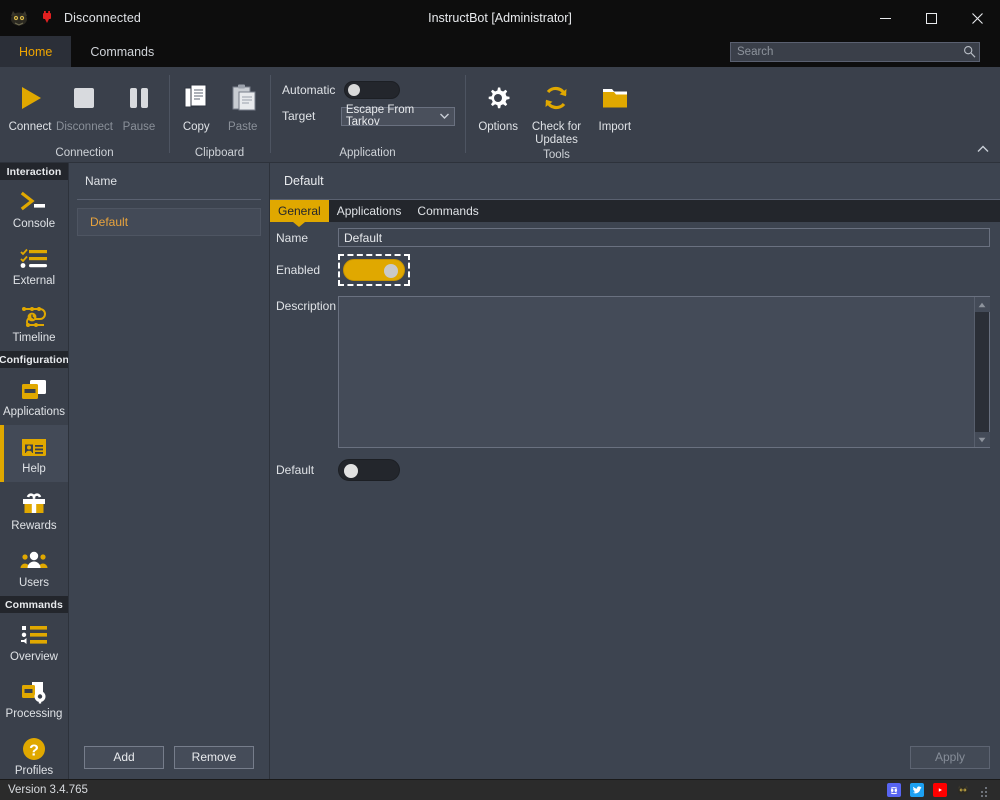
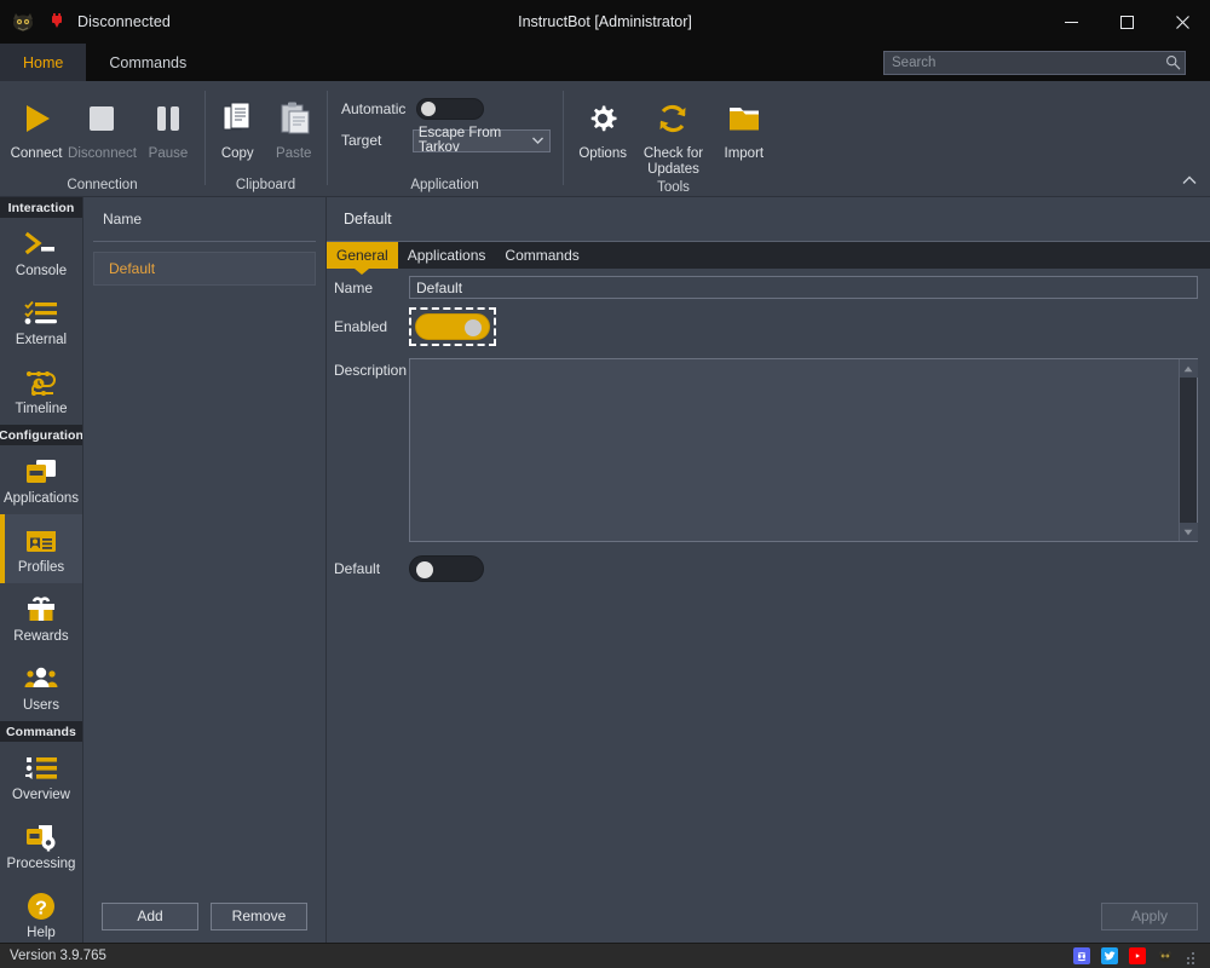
  Disconnected
  InstructBot [Administrator]
  Home
  Commands
  Search
  Connect
  Disconnect
  Pause
  Connection
  Copy
  Paste
  Clipboard
  Automatic
  Target
  Escape From Tarkov
  Application
  Options
  Check for Updates
  Import
  Tools
  Interaction
  Console
  External
  Timeline
  Configuration
  Applications
- Help
+ Profiles
  Rewards
  Users
  Commands
  Overview
  Processing
  ?
- Profiles
+ Help
  Name
  Default
  Add
  Remove
  Default
  General
  Applications
  Commands
  Name
  Default
  Enabled
  Description
  Default
  Apply
- Version 3.4.765
+ Version 3.9.765
